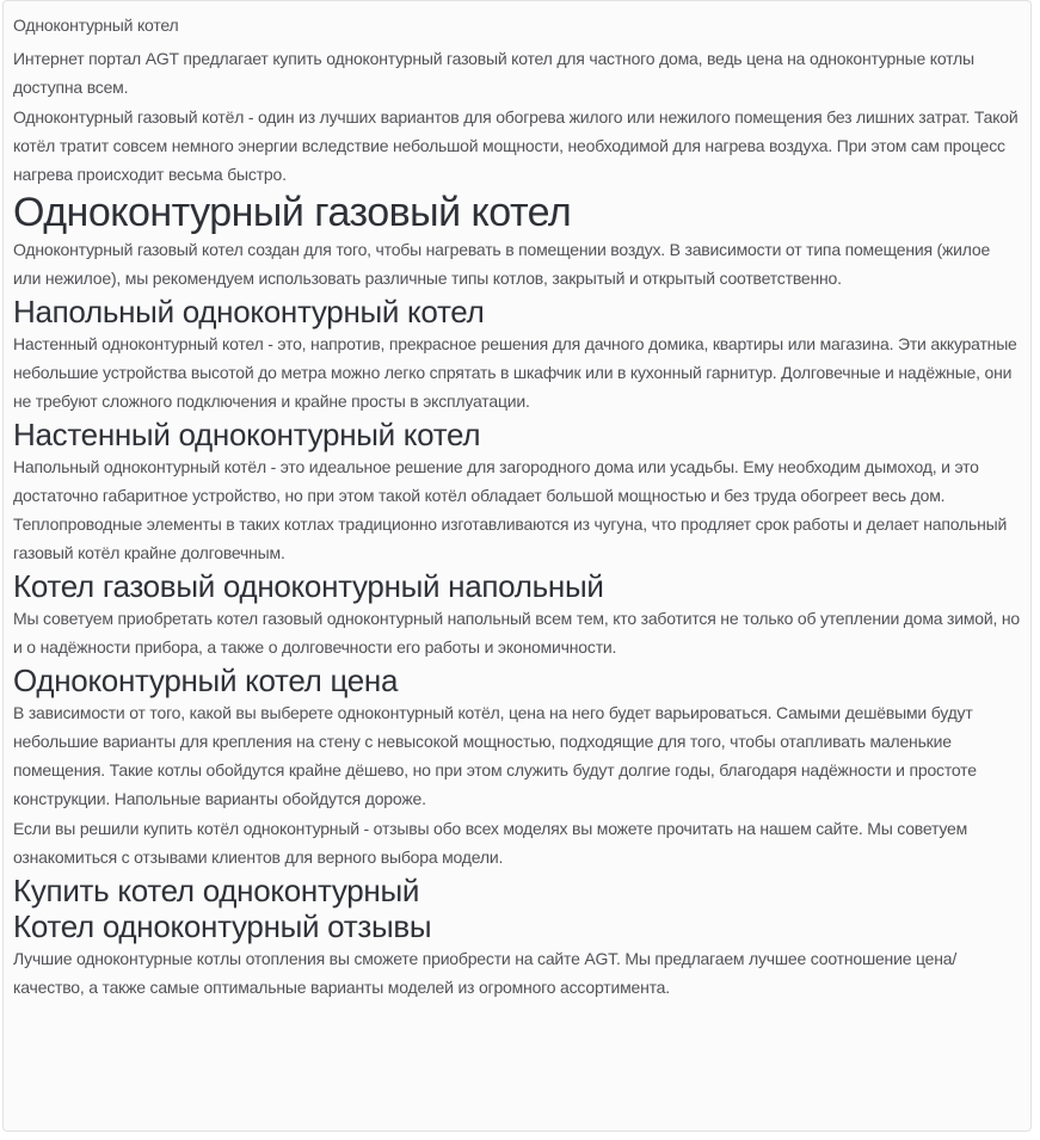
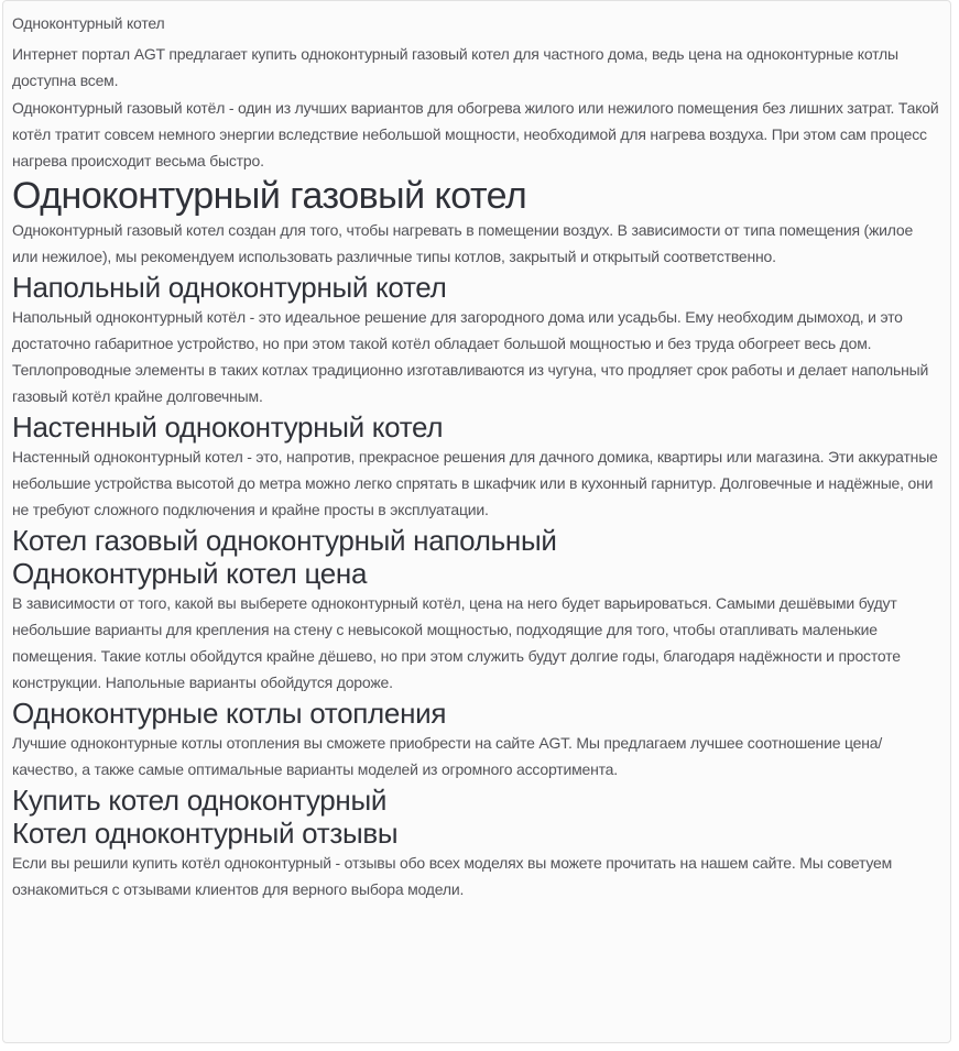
  Одноконтурный котел
  Интернет портал AGT предлагает купить одноконтурный газовый котел для частного дома, ведь цена на одноконтурные котлы доступна всем.
  Одноконтурный газовый котёл - один из лучших вариантов для обогрева жилого или нежилого помещения без лишних затрат. Такой котёл тратит совсем немного энергии вследствие небольшой мощности, необходимой для нагрева воздуха. При этом сам процесс нагрева происходит весьма быстро.
  Одноконтурный газовый котел
  Одноконтурный газовый котел создан для того, чтобы нагревать в помещении воздух. В зависимости от типа помещения (жилое или нежилое), мы рекомендуем использовать различные типы котлов, закрытый и открытый соответственно.
  Напольный одноконтурный котел
- Настенный одноконтурный котел - это, напротив, прекрасное решения для дачного домика, квартиры или магазина. Эти аккуратные небольшие устройства высотой до метра можно легко спрятать в шкафчик или в кухонный гарнитур. Долговечные и надёжные, они не требуют сложного подключения и крайне просты в эксплуатации.
+ Напольный одноконтурный котёл - это идеальное решение для загородного дома или усадьбы. Ему необходим дымоход, и это достаточно габаритное устройство, но при этом такой котёл обладает большой мощностью и без труда обогреет весь дом. Теплопроводные элементы в таких котлах традиционно изготавливаются из чугуна, что продляет срок работы и делает напольный газовый котёл крайне долговечным.
  Настенный одноконтурный котел
- Напольный одноконтурный котёл - это идеальное решение для загородного дома или усадьбы. Ему необходим дымоход, и это достаточно габаритное устройство, но при этом такой котёл обладает большой мощностью и без труда обогреет весь дом. Теплопроводные элементы в таких котлах традиционно изготавливаются из чугуна, что продляет срок работы и делает напольный газовый котёл крайне долговечным.
+ Настенный одноконтурный котел - это, напротив, прекрасное решения для дачного домика, квартиры или магазина. Эти аккуратные небольшие устройства высотой до метра можно легко спрятать в шкафчик или в кухонный гарнитур. Долговечные и надёжные, они не требуют сложного подключения и крайне просты в эксплуатации.
  Котел газовый одноконтурный напольный
- Мы советуем приобретать котел газовый одноконтурный напольный всем тем, кто заботится не только об утеплении дома зимой, но и о надёжности прибора, а также о долговечности его работы и экономичности.
  Одноконтурный котел цена
  В зависимости от того, какой вы выберете одноконтурный котёл, цена на него будет варьироваться. Самыми дешёвыми будут небольшие варианты для крепления на стену с невысокой мощностью, подходящие для того, чтобы отапливать маленькие помещения. Такие котлы обойдутся крайне дёшево, но при этом служить будут долгие годы, благодаря надёжности и простоте конструкции. Напольные варианты обойдутся дороже.
+ Одноконтурные котлы отопления
- Если вы решили купить котёл одноконтурный - отзывы обо всех моделях вы можете прочитать на нашем сайте. Мы советуем ознакомиться с отзывами клиентов для верного выбора модели.
+ Лучшие одноконтурные котлы отопления вы сможете приобрести на сайте AGT. Мы предлагаем лучшее соотношение цена/ качество, а также самые оптимальные варианты моделей из огромного ассортимента.
  Купить котел одноконтурный
  Котел одноконтурный отзывы
- Лучшие одноконтурные котлы отопления вы сможете приобрести на сайте AGT. Мы предлагаем лучшее соотношение цена/ качество, а также самые оптимальные варианты моделей из огромного ассортимента.
+ Если вы решили купить котёл одноконтурный - отзывы обо всех моделях вы можете прочитать на нашем сайте. Мы советуем ознакомиться с отзывами клиентов для верного выбора модели.
